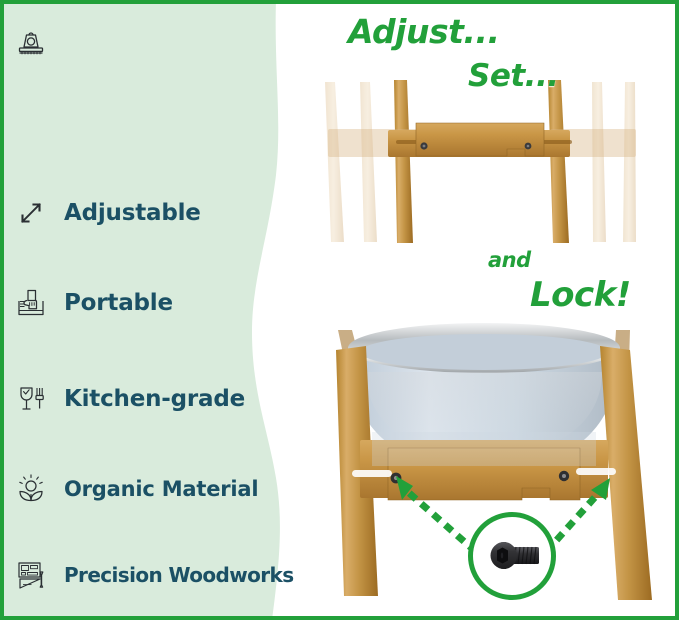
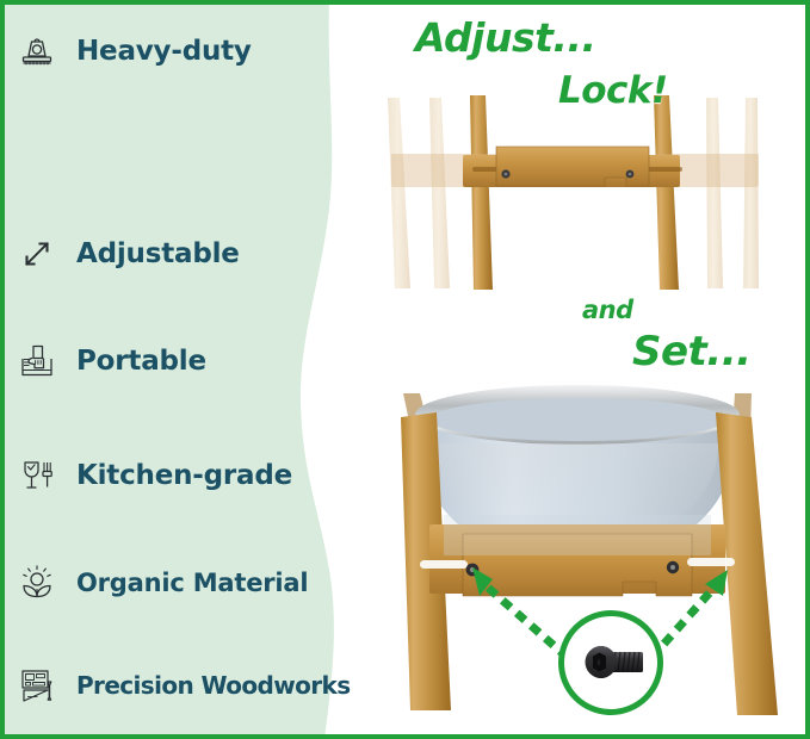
+ Heavy-duty
  Adjustable
  Portable
  Kitchen-grade
  Organic Material
  Precision Woodworks
  Adjust...
- Set...
+ Lock!
  and
- Lock!
+ Set...
